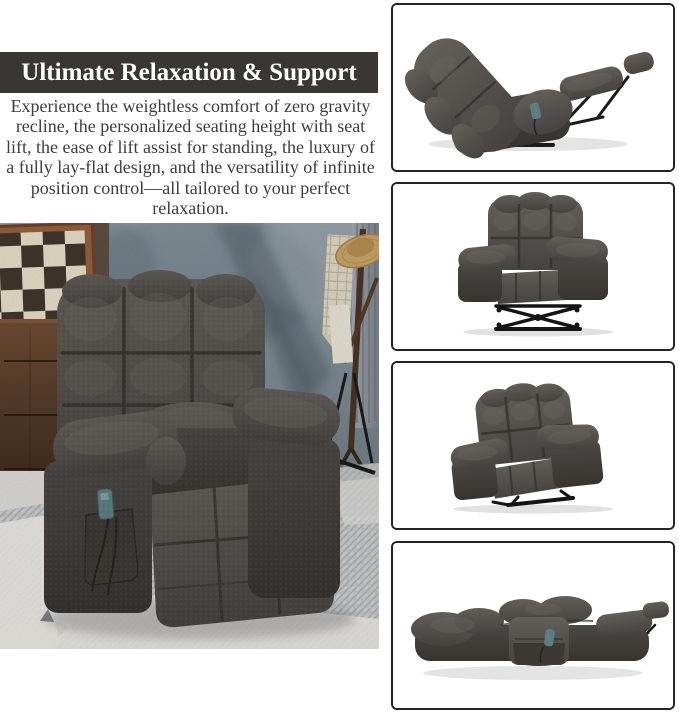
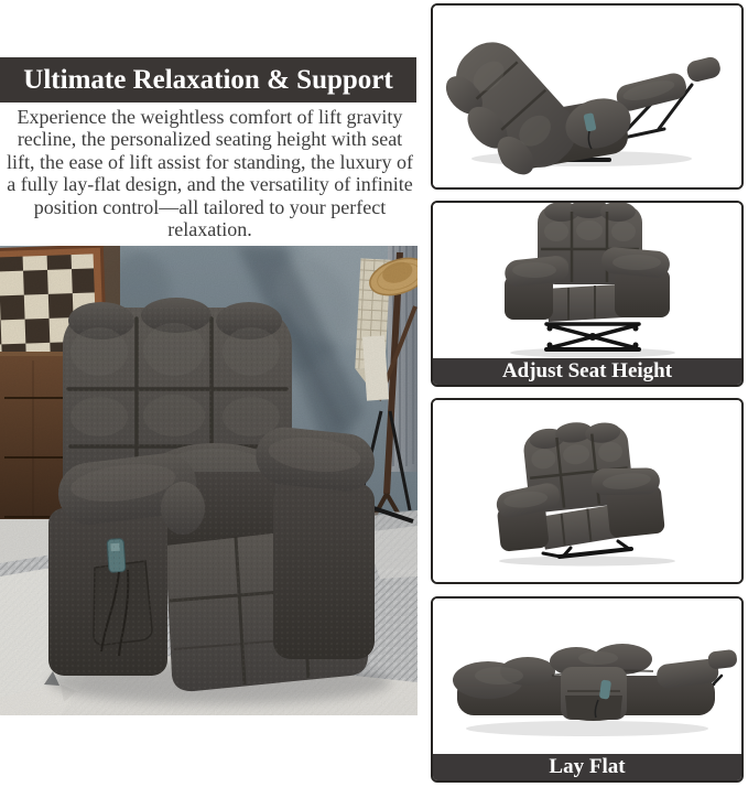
  Ultimate Relaxation & Support
- Experience the weightless comfort of zero gravity recline, the personalized seating height with seat lift, the ease of lift assist for standing, the luxury of a fully lay-flat design, and the versatility of infinite position control—all tailored to your perfect relaxation.
+ Experience the weightless comfort of lift gravity recline, the personalized seating height with seat lift, the ease of lift assist for standing, the luxury of a fully lay-flat design, and the versatility of infinite position control—all tailored to your perfect relaxation.
+ Adjust Seat Height
+ Lay Flat
